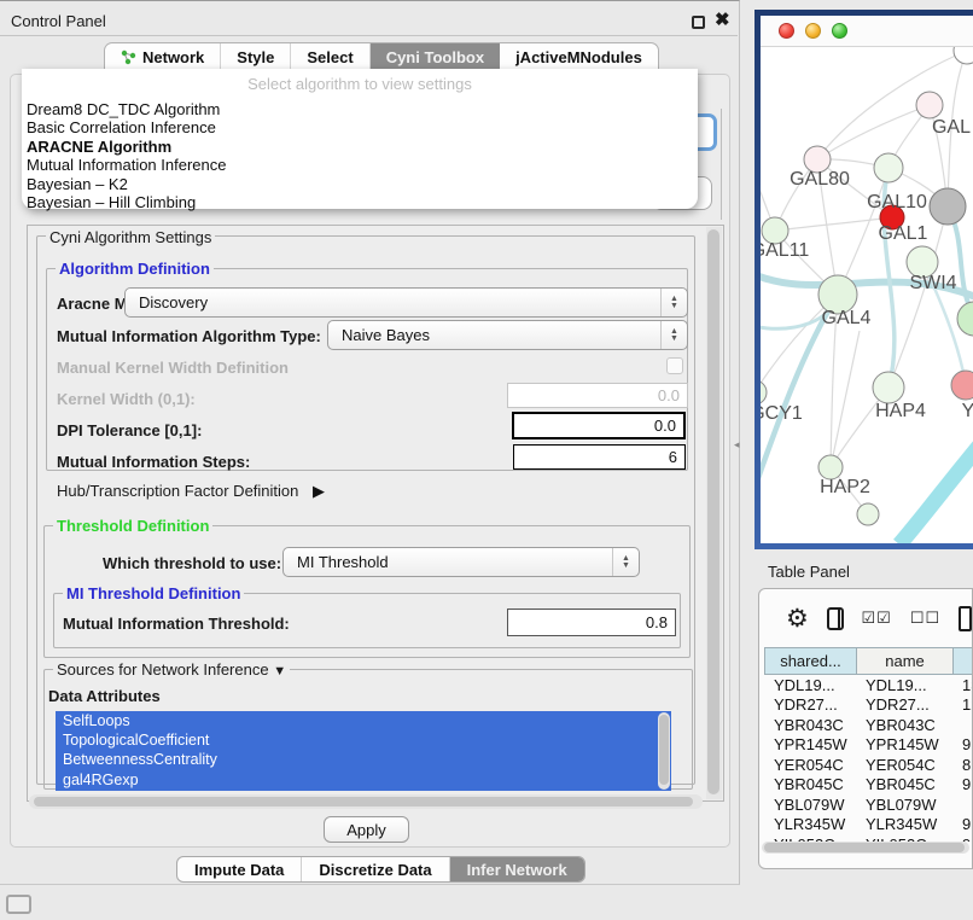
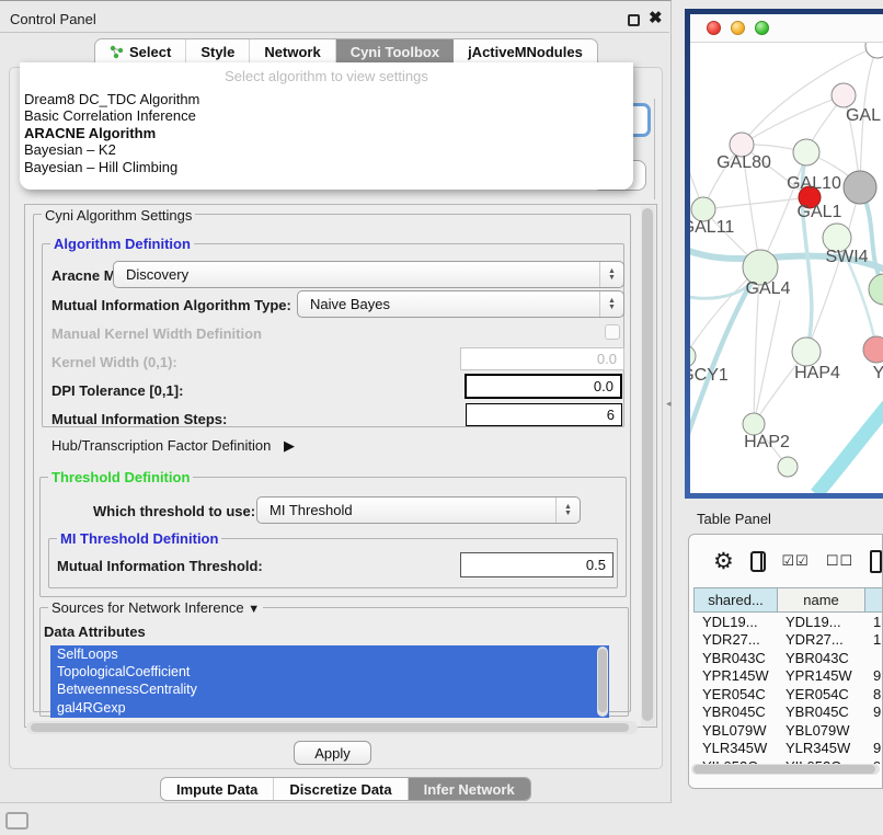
  Control Panel
  ✖
- Network
+ Select
  Style
- Select
+ Network
  Cyni Toolbox
  jActiveMNodules
  Cyni Algorithm Settings
  Algorithm Definition
  Discovery
  Mutual Information Algorithm Type:
  Naive Bayes
  Manual Kernel Width Definition
  Kernel Width (0,1):
  0.0
  DPI Tolerance [0,1]:
  0.0
  Mutual Information Steps:
  6
  Hub/Transcription Factor Definition ▶
  Threshold Definition
  Which threshold to use:
  MI Threshold
  MI Threshold Definition
  Mutual Information Threshold:
- 0.8
+ 0.5
  Sources for Network Inference ▼
  Data Attributes
  SelfLoops
  TopologicalCoefficient
  BetweennessCentrality
  gal4RGexp
  Apply
  Impute Data
  Discretize Data
  Infer Network
  Select algorithm to view settings
  Dream8 DC_TDC Algorithm
  Basic Correlation Inference
  ARACNE Algorithm
- Mutual Information Inference
  Bayesian – K2
  Bayesian – Hill Climbing
  ◂
  GAL
  GAL80
  GAL10
  GAL1
  AL11
  SWI4
  GAL4
  CY1
  HAP4
  Y
  HAP2
  Table Panel
  ⚙
  ☑☑
  ☐☐
  shared...
  name
  YDL19...
  YDL19...
  YDR27...
  YDR27...
  YBR043C
  YBR043C
  YPR145W
  YPR145W
  YER054C
  YER054C
  YBR045C
  YBR045C
  YBL079W
  YBL079W
  YLR345W
  YLR345W
